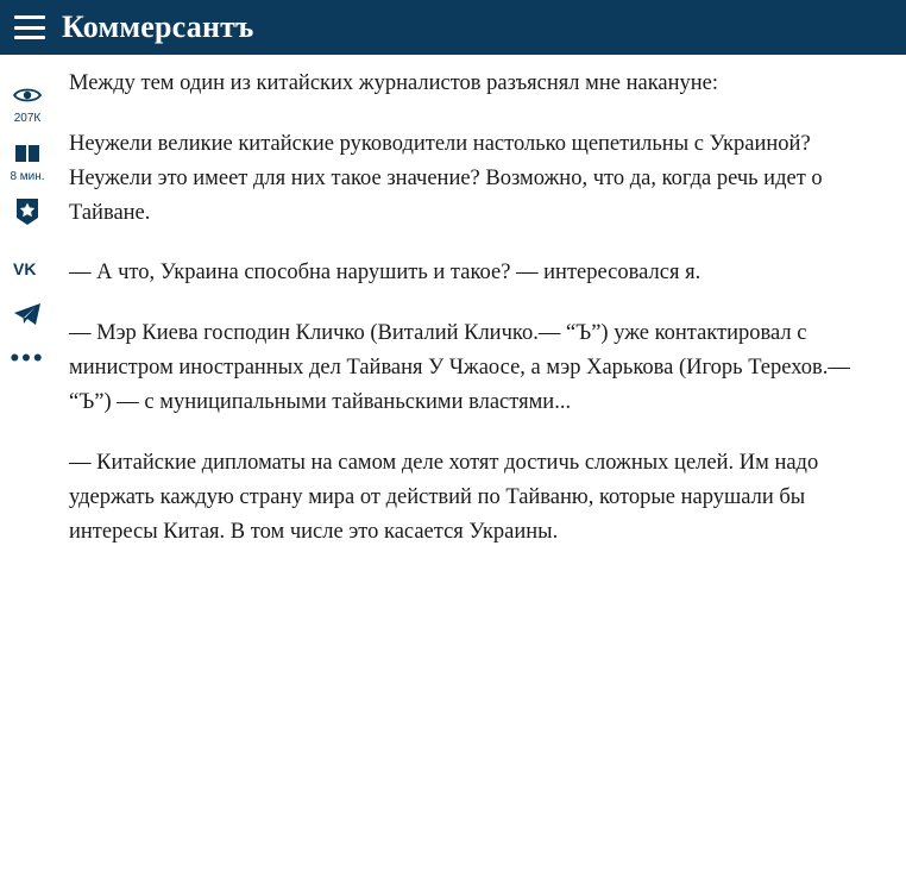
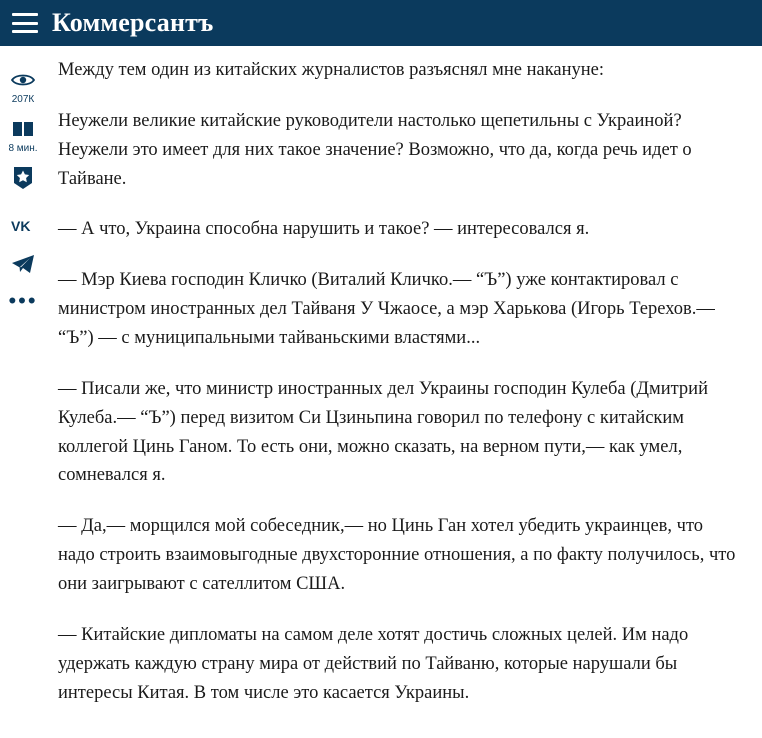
  Коммерсантъ
  207К
  8 мин.
  VK
  •••
  Между тем один из китайских журналистов разъяснял мне накануне:
  Неужели великие китайские руководители настолько щепетильны с Украиной? Неужели это имеет для них такое значение? Возможно, что да, когда речь идет о Тайване.
  — А что, Украина способна нарушить и такое? — интересовался я.
  — Мэр Киева господин Кличко (Виталий Кличко.— “Ъ”) уже контактировал с министром иностранных дел Тайваня У Чжаосе, а мэр Харькова (Игорь Терехов.— “Ъ”) — с муниципальными тайваньскими властями...
+ — Писали же, что министр иностранных дел Украины господин Кулеба (Дмитрий Кулеба.— “Ъ”) перед визитом Си Цзиньпина говорил по телефону с китайским коллегой Цинь Ганом. То есть они, можно сказать, на верном пути,— как умел, сомневался я.
+ — Да,— морщился мой собеседник,— но Цинь Ган хотел убедить украинцев, что надо строить взаимовыгодные двухсторонние отношения, а по факту получилось, что они заигрывают с сателлитом США.
  — Китайские дипломаты на самом деле хотят достичь сложных целей. Им надо удержать каждую страну мира от действий по Тайваню, которые нарушали бы интересы Китая. В том числе это касается Украины.
